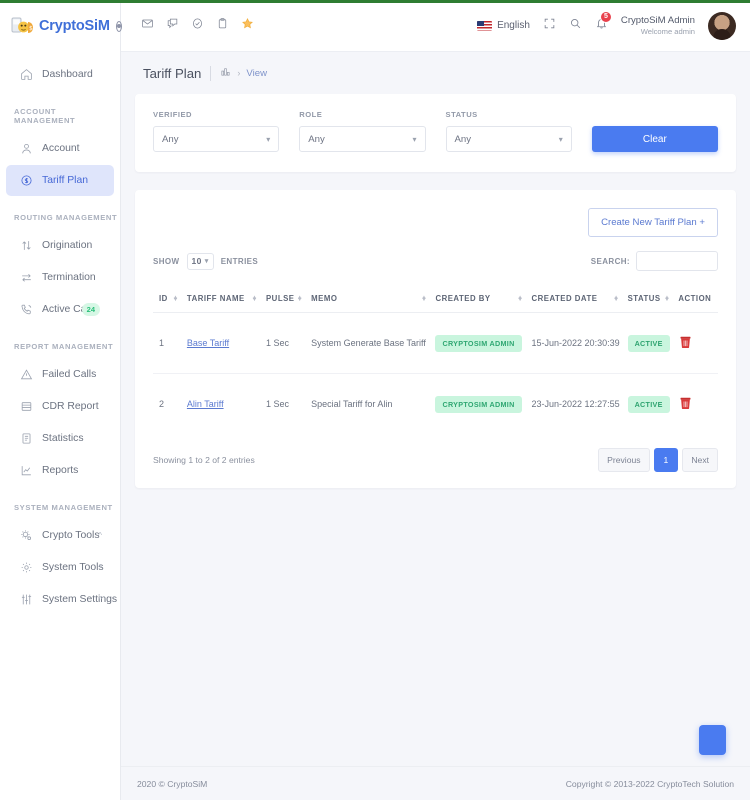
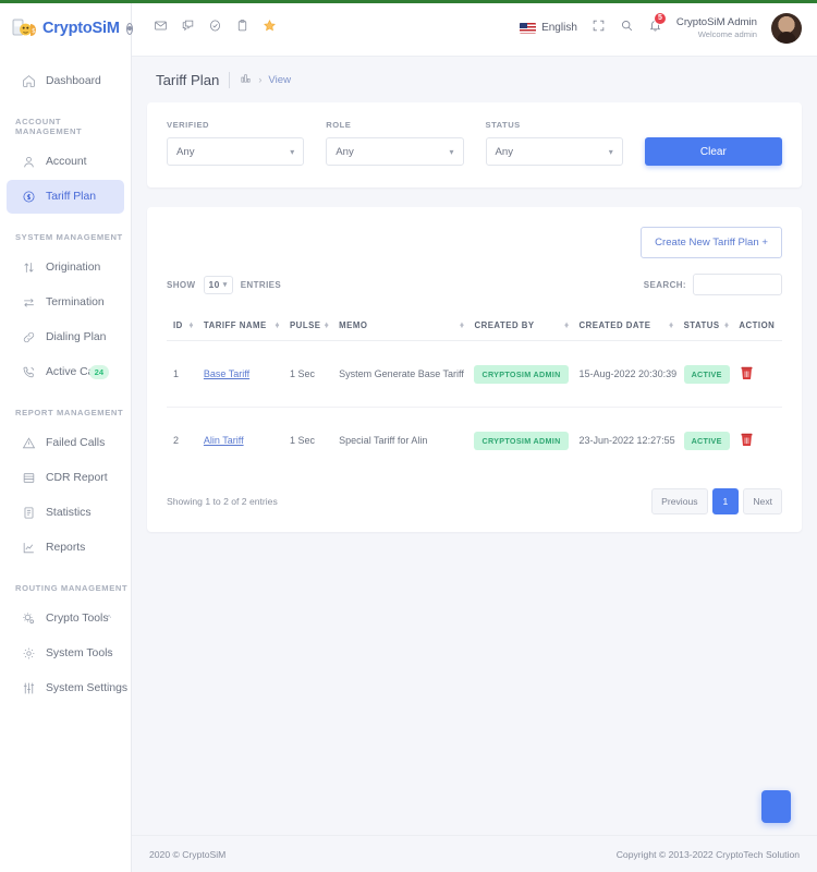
  CryptoSiM
  Dashboard
  ACCOUNT MANAGEMENT
  Account
  Tariff Plan
- ROUTING MANAGEMENT
+ SYSTEM MANAGEMENT
  Origination
  Termination
+ Dialing Plan
  24
  REPORT MANAGEMENT
  Failed Calls
  CDR Report
  Statistics
  Reports
- SYSTEM MANAGEMENT
+ ROUTING MANAGEMENT
  Crypto Tools
  ^
  System Tools
  ^
  System Settings
  ^
  English
  CryptoSiM Admin
  Welcome admin
  Tariff Plan
  ›
  View
  VERIFIED
  Any
  ▾
  ROLE
  Any
  ▾
  STATUS
  Any
  ▾
  Clear
  Create New Tariff Plan +
  SHOW
  10
  ENTRIES
  SEARCH:
  ID	TARIFF NAME	PULSE	MEMO	CREATED BY	CREATED DATE	STATUS	ACTION
- 1	Base Tariff	1 Sec	System Generate Base Tariff	CRYPTOSIM ADMIN	15-Jun-2022 20:30:39	ACTIVE
+ 1	Base Tariff	1 Sec	System Generate Base Tariff	CRYPTOSIM ADMIN	15-Aug-2022 20:30:39	ACTIVE
  2	Alin Tariff	1 Sec	Special Tariff for Alin	CRYPTOSIM ADMIN	23-Jun-2022 12:27:55	ACTIVE
  Showing 1 to 2 of 2 entries
  Previous
  1
  Next
  2020 © CryptoSiM
  Copyright © 2013-2022 CryptoTech Solution
